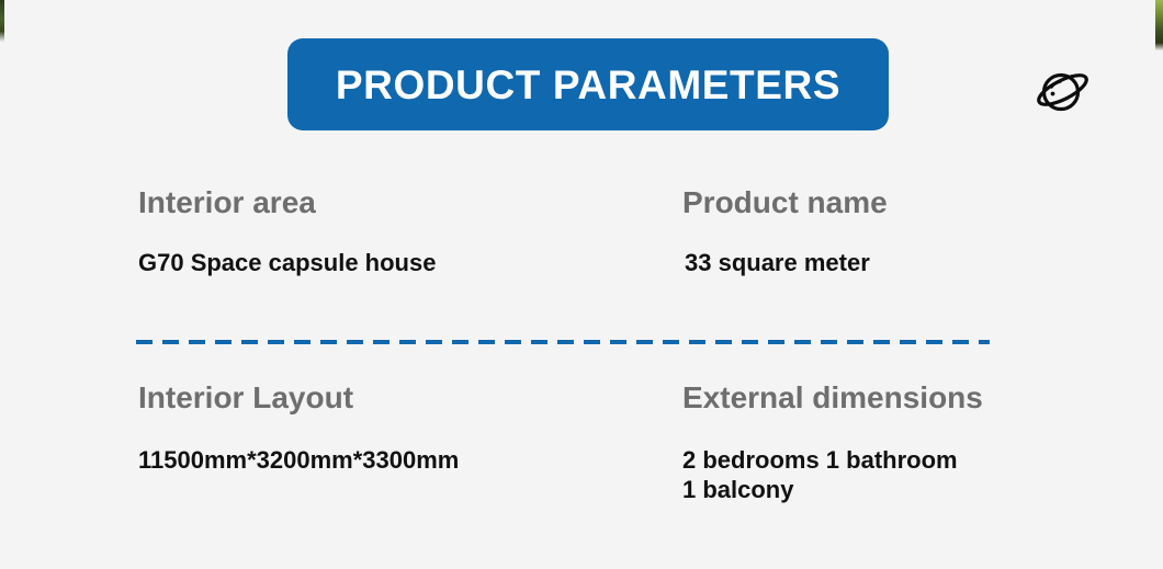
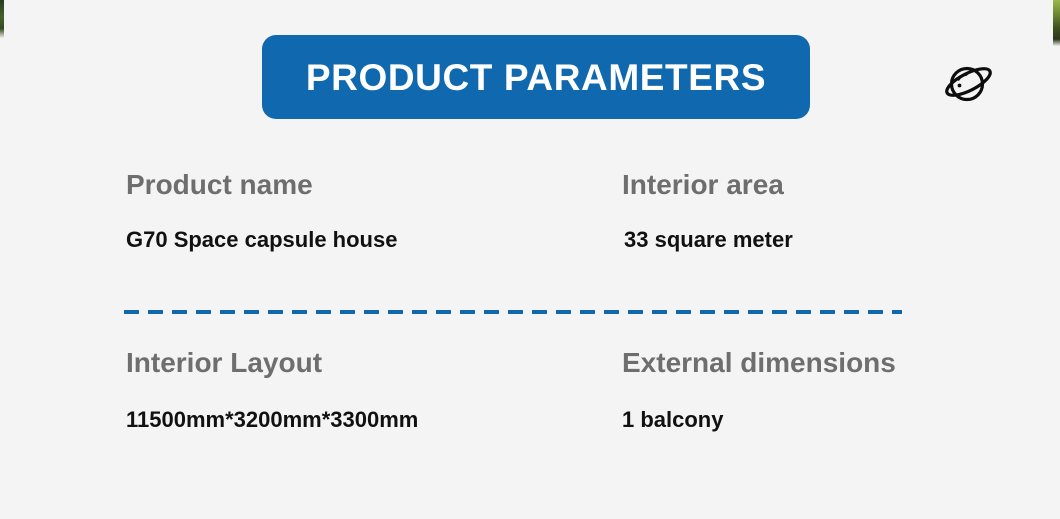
  PRODUCT PARAMETERS
- Interior area
+ Product name
  G70 Space capsule house
- Product name
+ Interior area
  33 square meter
  Interior Layout
  11500mm*3200mm*3300mm
  External dimensions
- 2 bedrooms 1 bathroom
  1 balcony
